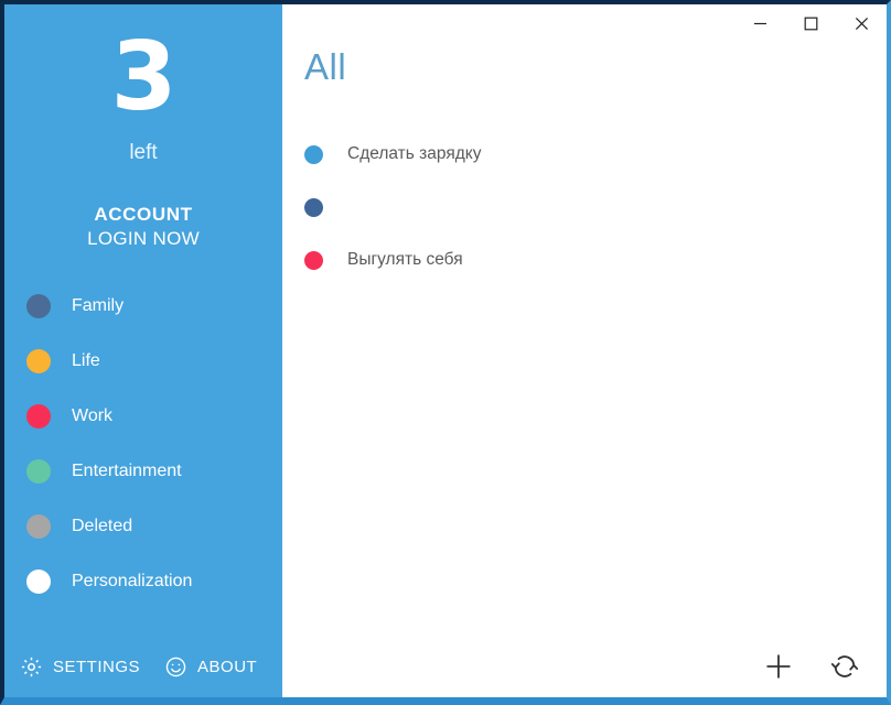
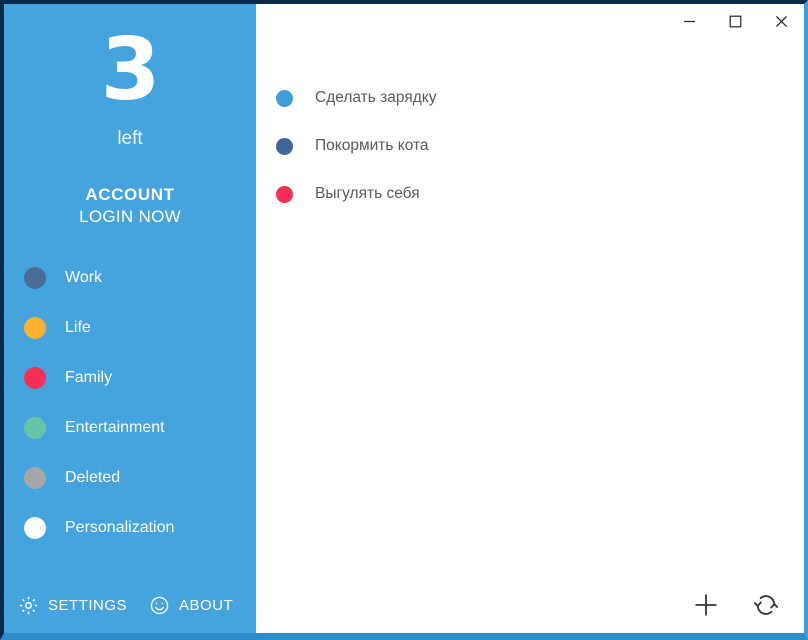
  3
  left
  ACCOUNT
  LOGIN NOW
- Family
+ Work
  Life
- Work
+ Family
  Entertainment
  Deleted
  Personalization
  SETTINGS
  ABOUT
- All
  Сделать зарядку
+ Покормить кота
  Выгулять себя
